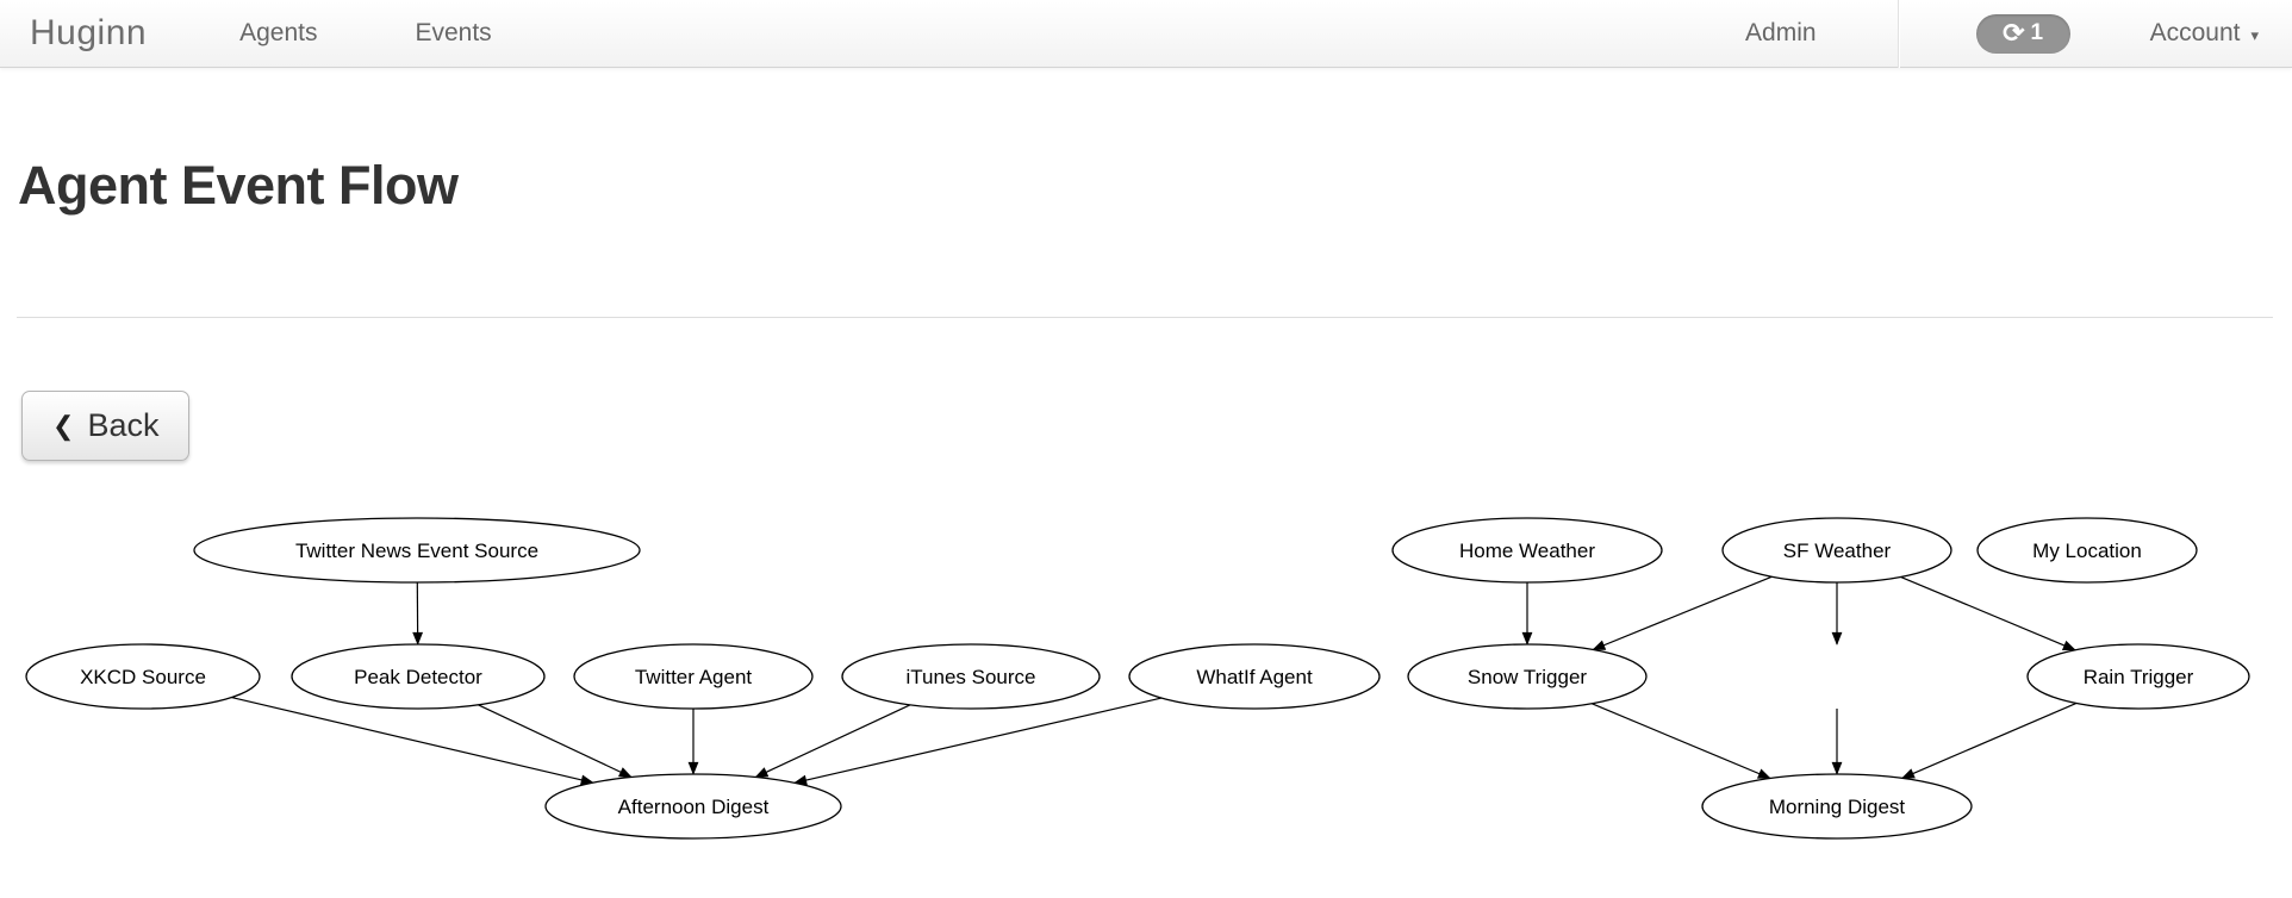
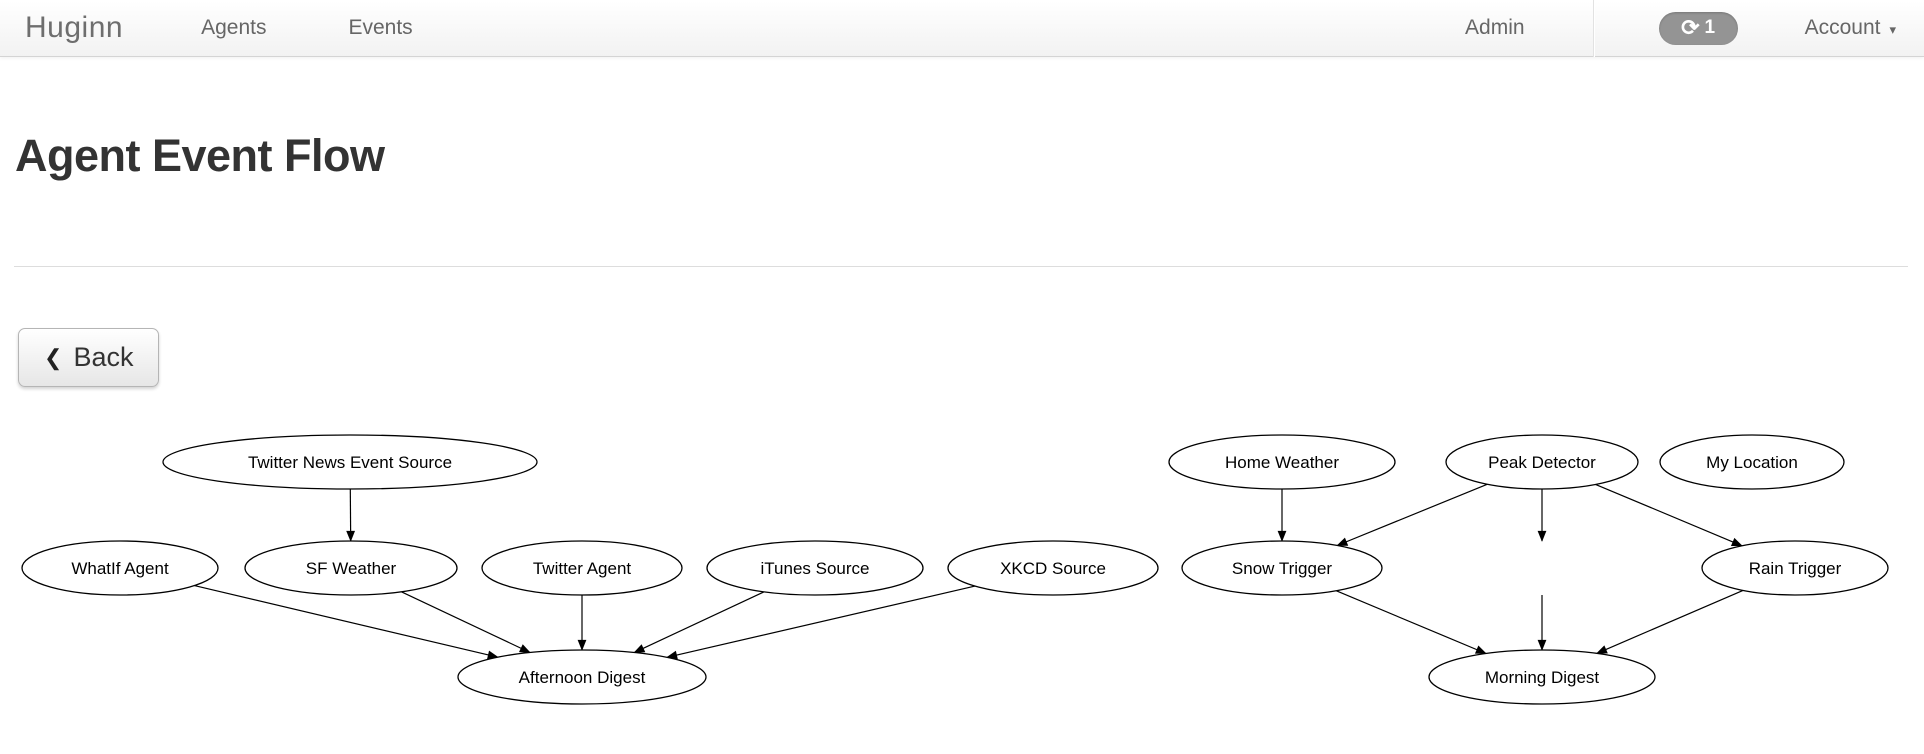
  Huginn
  Agents
  Events
  Admin
  ⟳
  1
  Account
  ▾
  Agent Event Flow
  ❮
  Back
  Twitter News Event Source
  Home Weather
- SF Weather
+ Peak Detector
  My Location
- XKCD Source
+ WhatIf Agent
- Peak Detector
+ SF Weather
  Twitter Agent
  iTunes Source
- WhatIf Agent
+ XKCD Source
  Snow Trigger
  Rain Trigger
  Afternoon Digest
  Morning Digest
